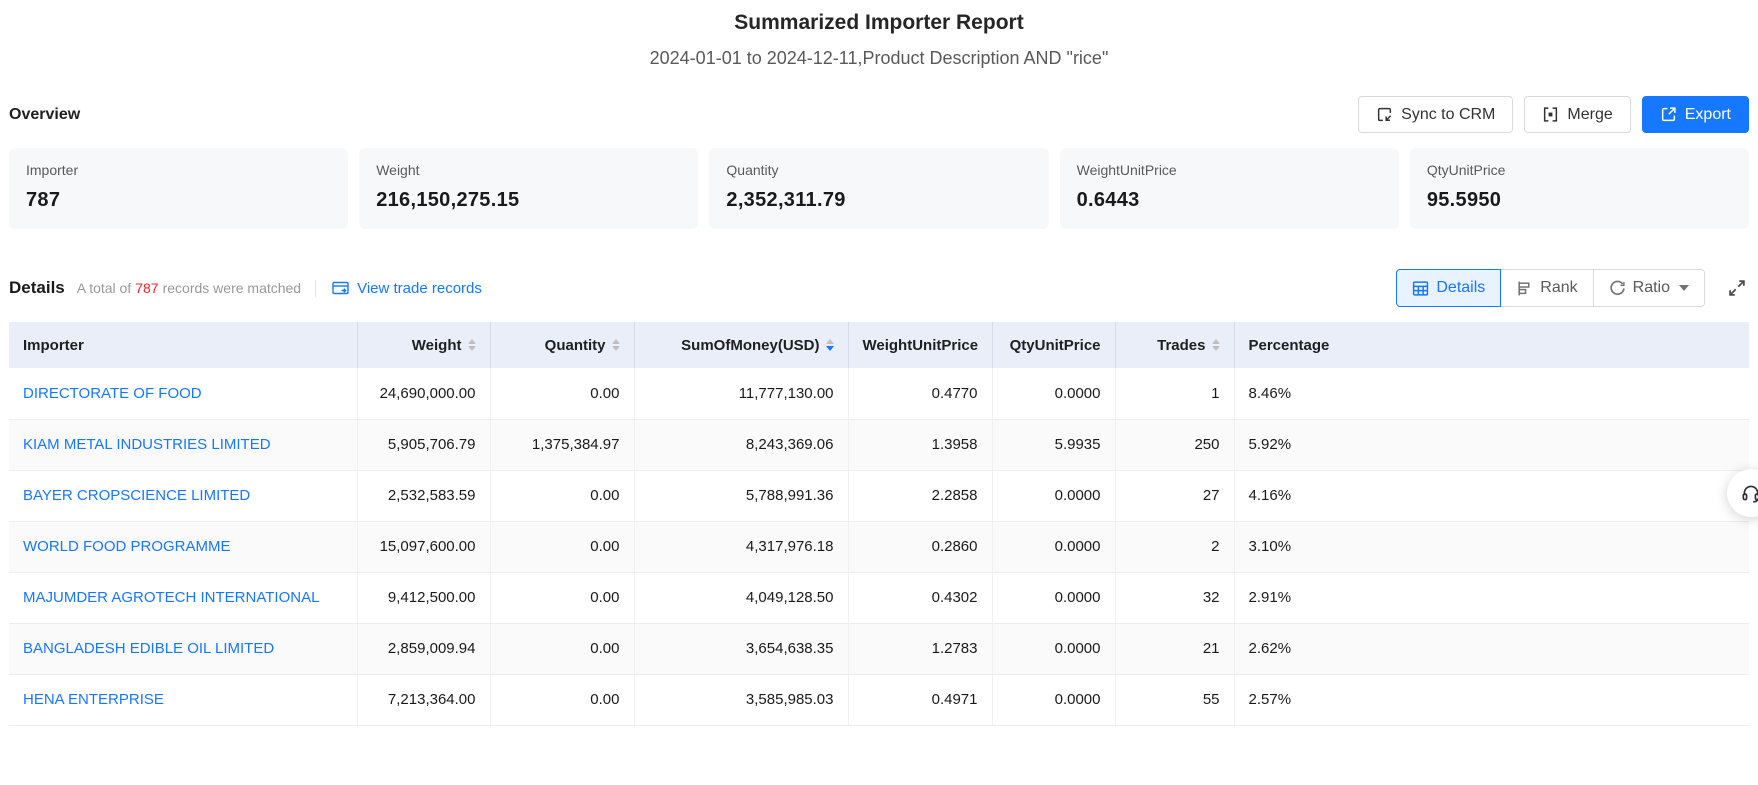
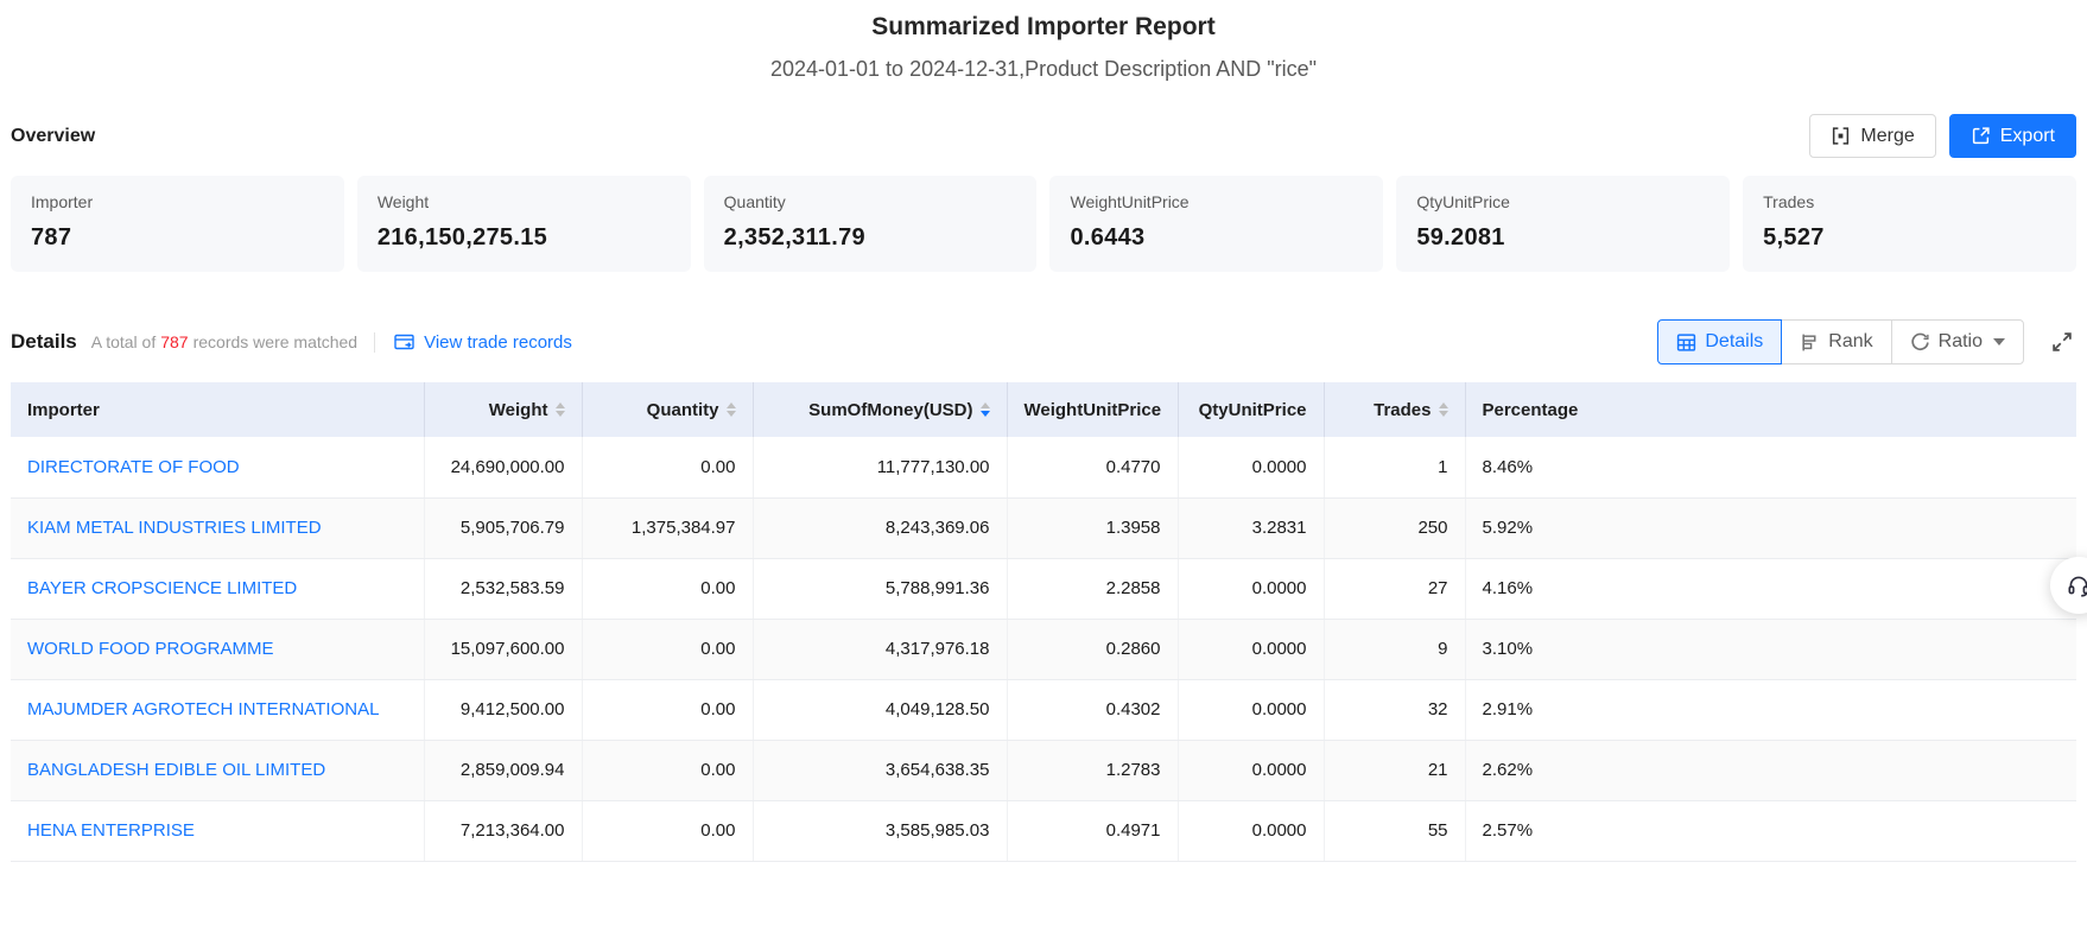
  Summarized Importer Report
- 2024-01-01 to 2024-12-11,Product Description AND "rice"
+ 2024-01-01 to 2024-12-31,Product Description AND "rice"
  Overview
- Sync to CRM
  Merge
  Export
  Importer
  787
  Weight
  216,150,275.15
  Quantity
  2,352,311.79
  WeightUnitPrice
  0.6443
  QtyUnitPrice
- 95.5950
+ 59.2081
+ Trades
+ 5,527
  Details
  A total of 787 records were matched
  View trade records
  Details
  Rank
  Ratio
  Importer	Weight	Quantity	SumOfMoney(USD)	WeightUnitPrice	QtyUnitPrice	Trades	Percentage
  DIRECTORATE OF FOOD	24,690,000.00	0.00	11,777,130.00	0.4770	0.0000	1	8.46%
- KIAM METAL INDUSTRIES LIMITED	5,905,706.79	1,375,384.97	8,243,369.06	1.3958	5.9935	250	5.92%
+ KIAM METAL INDUSTRIES LIMITED	5,905,706.79	1,375,384.97	8,243,369.06	1.3958	3.2831	250	5.92%
  BAYER CROPSCIENCE LIMITED	2,532,583.59	0.00	5,788,991.36	2.2858	0.0000	27	4.16%
- WORLD FOOD PROGRAMME	15,097,600.00	0.00	4,317,976.18	0.2860	0.0000	2	3.10%
+ WORLD FOOD PROGRAMME	15,097,600.00	0.00	4,317,976.18	0.2860	0.0000	9	3.10%
  MAJUMDER AGROTECH INTERNATIONAL	9,412,500.00	0.00	4,049,128.50	0.4302	0.0000	32	2.91%
  BANGLADESH EDIBLE OIL LIMITED	2,859,009.94	0.00	3,654,638.35	1.2783	0.0000	21	2.62%
  HENA ENTERPRISE	7,213,364.00	0.00	3,585,985.03	0.4971	0.0000	55	2.57%
